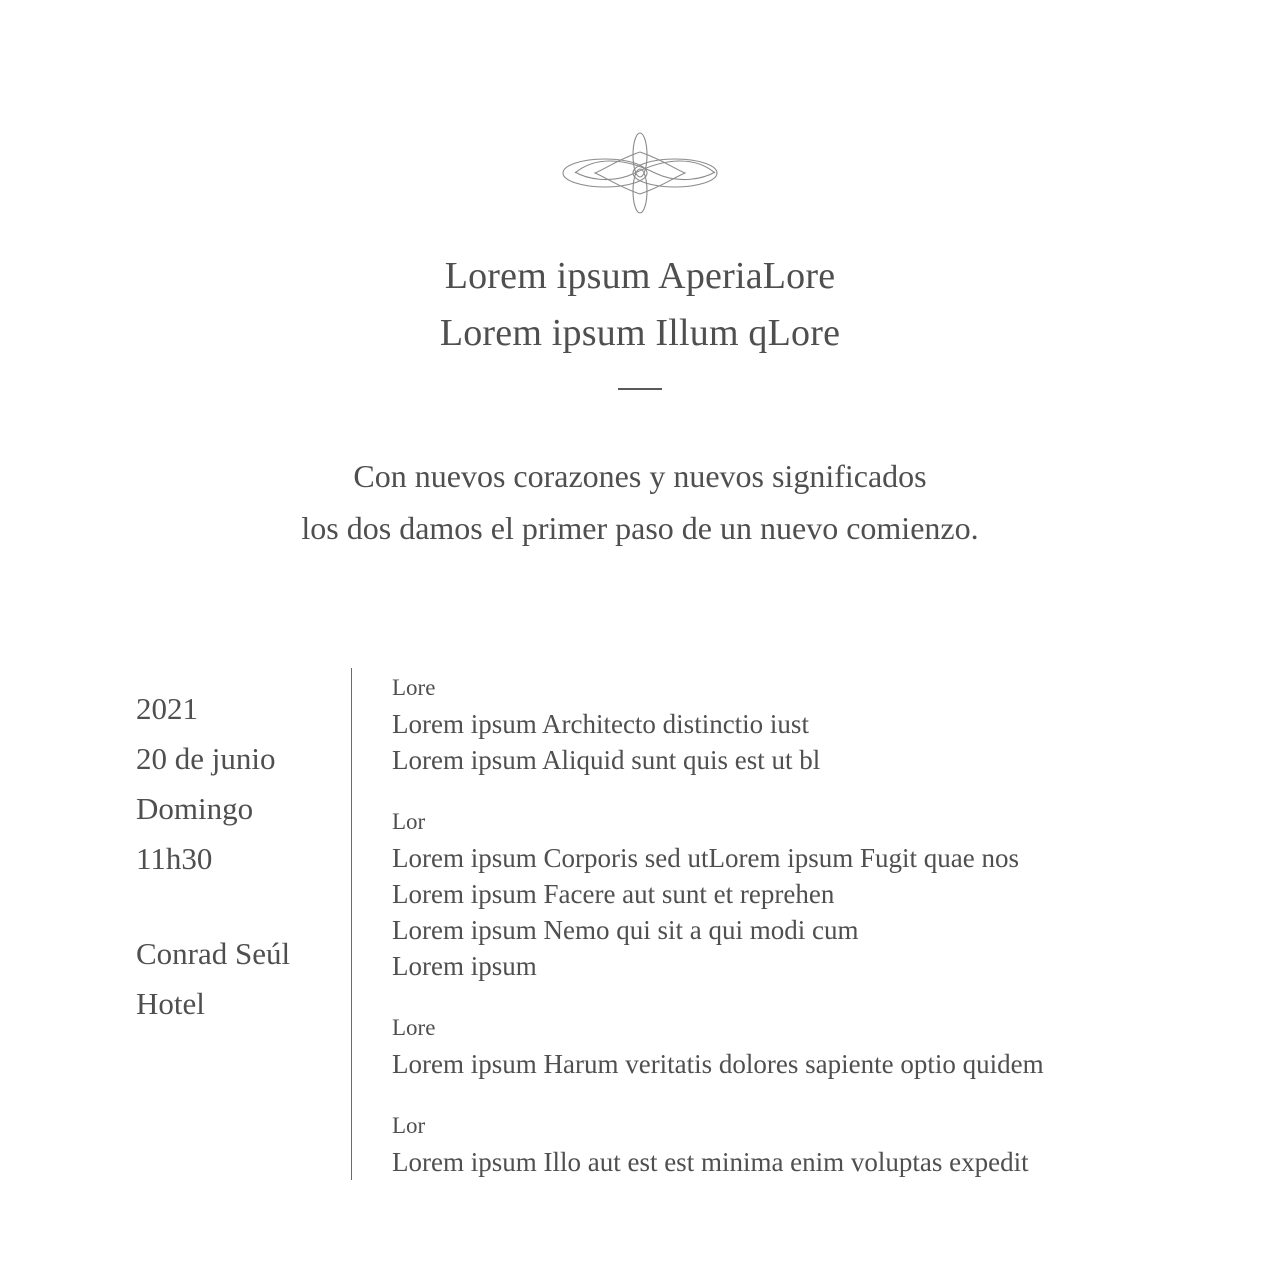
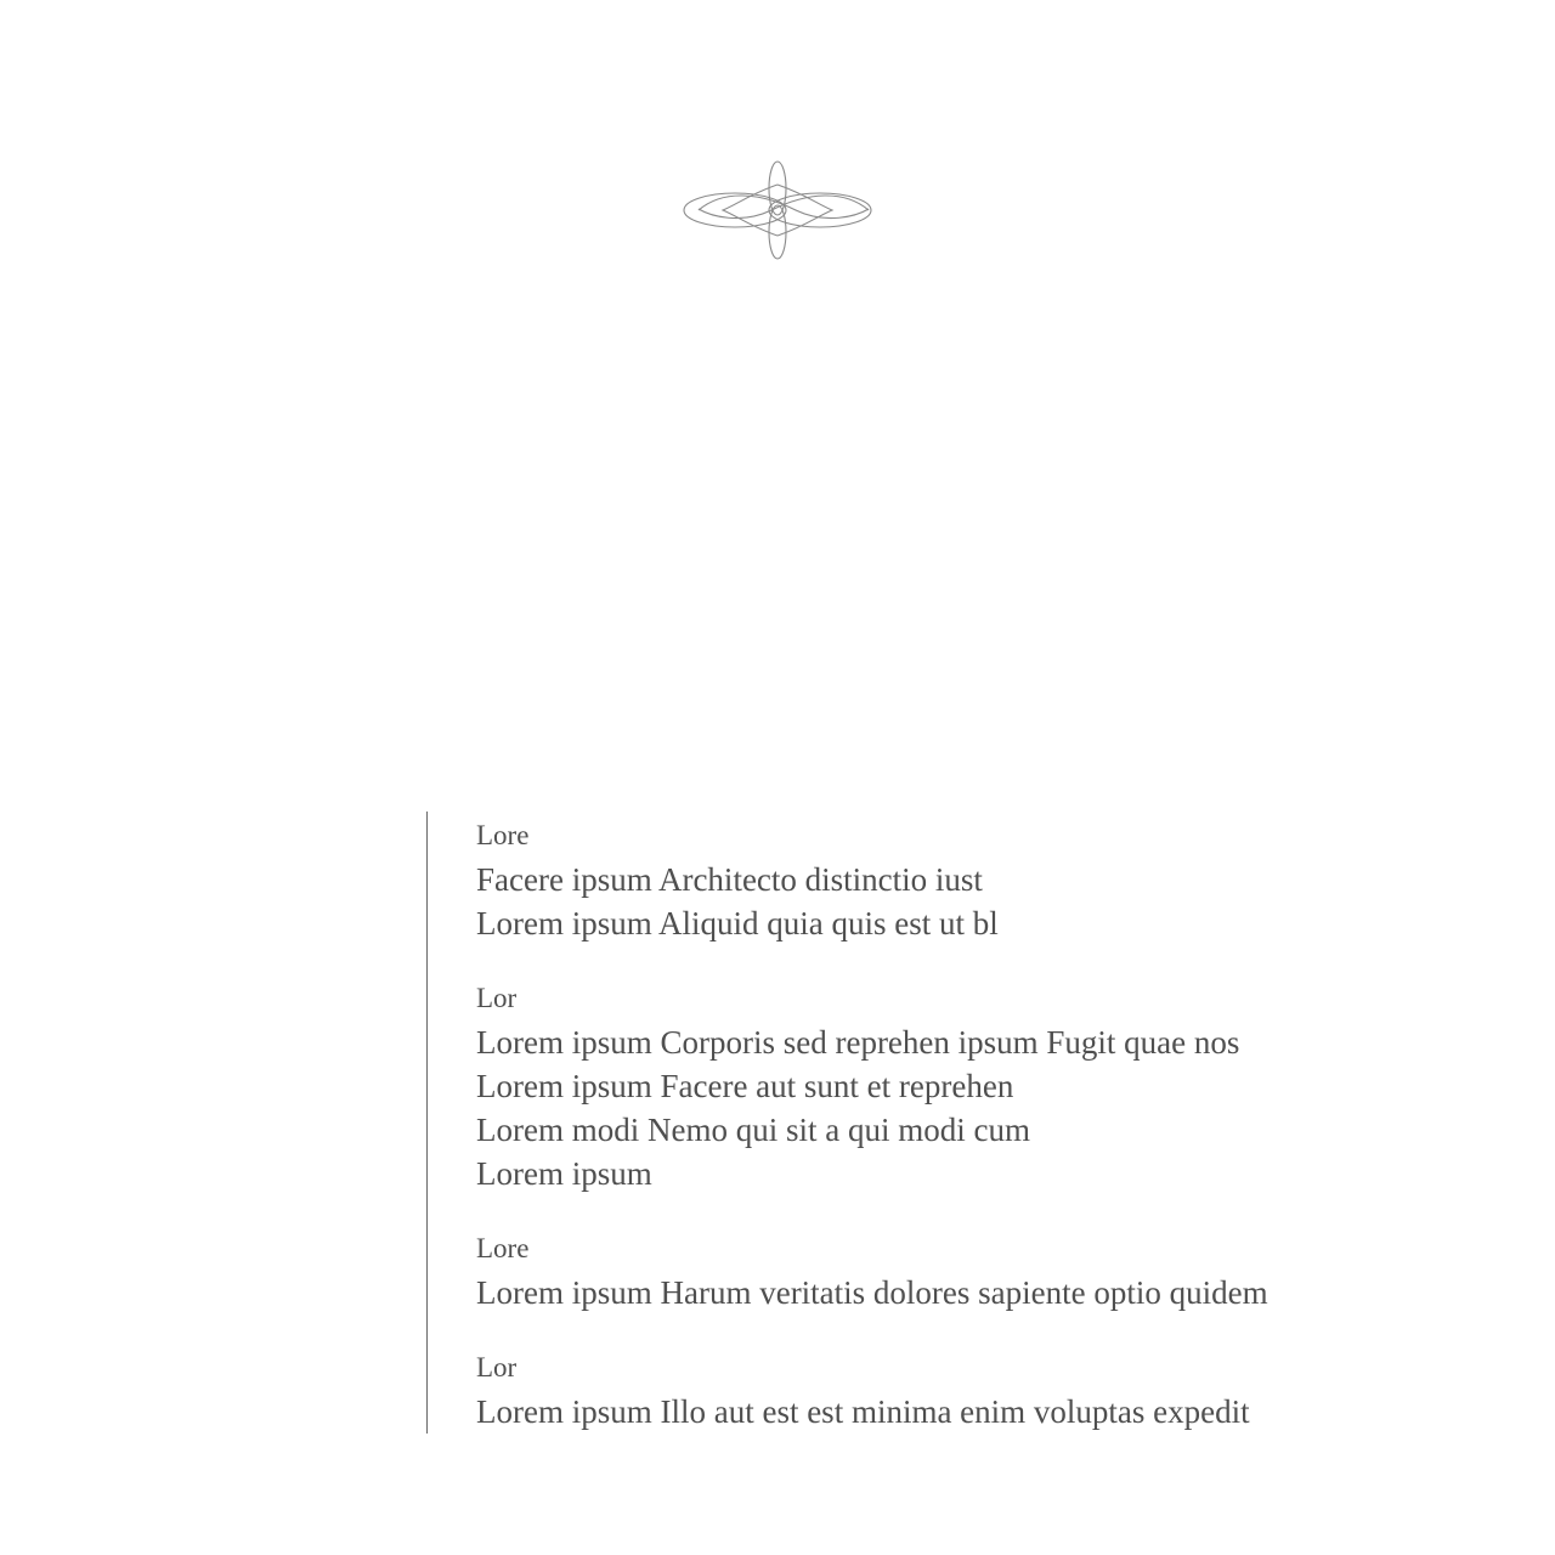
- Lorem ipsum AperiaLore
- Lorem ipsum Illum qLore
- Con nuevos corazones y nuevos significados
- los dos damos el primer paso de un nuevo comienzo.
- 2021
- 20 de junio
- Domingo
- 11h30
- Conrad Seúl
- Hotel
  Lore
- Lorem ipsum Architecto distinctio iust
+ Facere ipsum Architecto distinctio iust
- Lorem ipsum Aliquid sunt quis est ut bl
+ Lorem ipsum Aliquid quia quis est ut bl
  Lor
- Lorem ipsum Corporis sed utLorem ipsum Fugit quae nos
+ Lorem ipsum Corporis sed reprehen ipsum Fugit quae nos
  Lorem ipsum Facere aut sunt et reprehen
- Lorem ipsum Nemo qui sit a qui modi cum
+ Lorem modi Nemo qui sit a qui modi cum
  Lorem ipsum
  Lore
  Lorem ipsum Harum veritatis dolores sapiente optio quidem
  Lor
  Lorem ipsum Illo aut est est minima enim voluptas expedit
